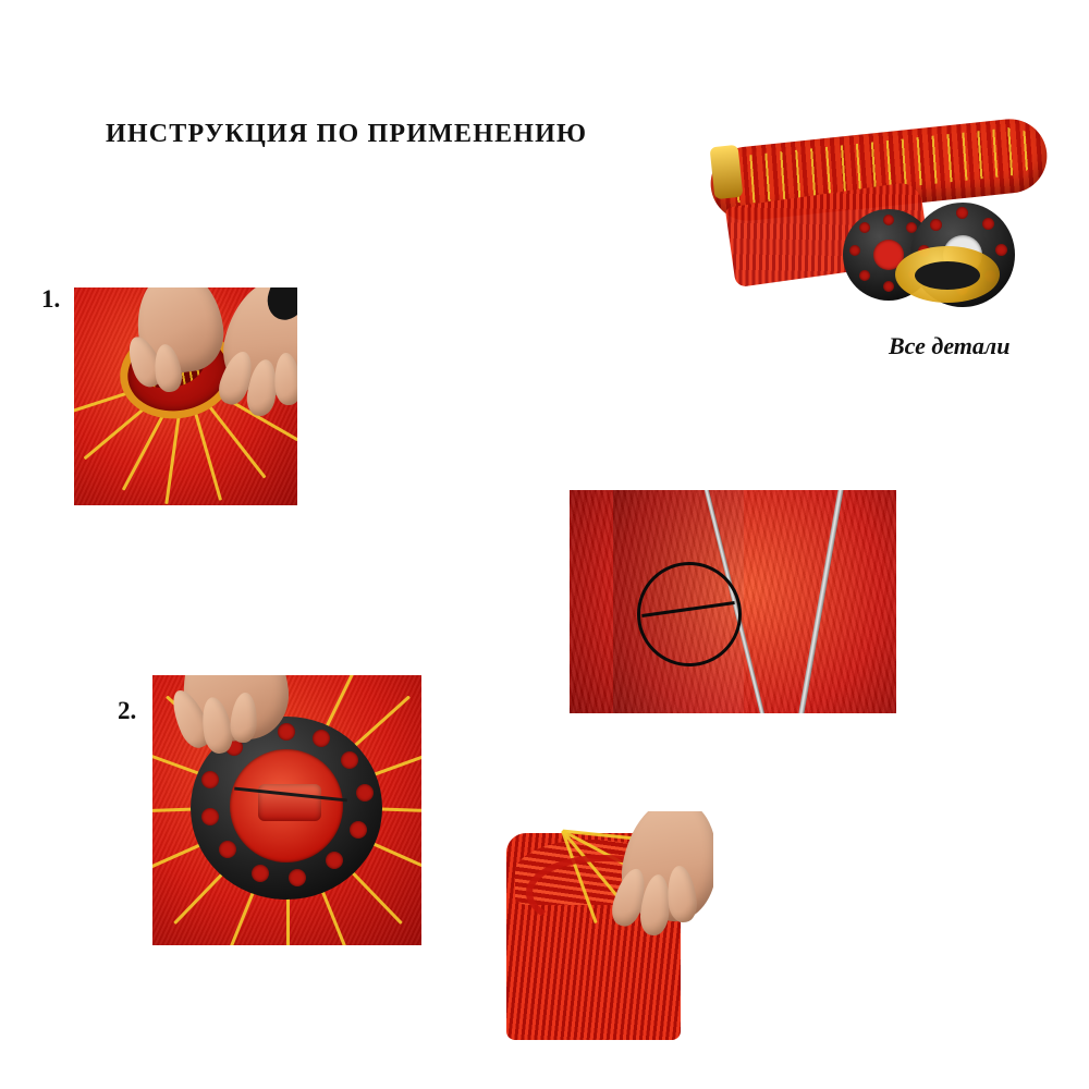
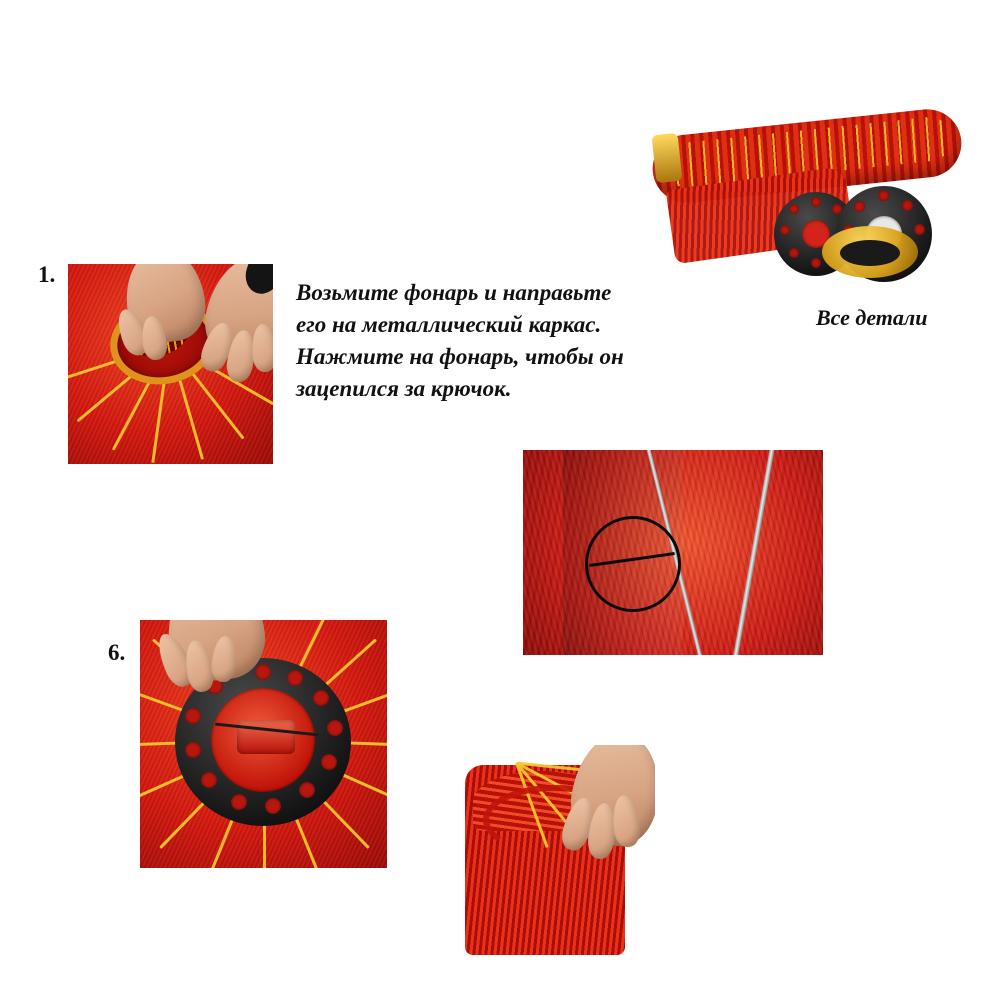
- ИНСТРУКЦИЯ ПО ПРИМЕНЕНИЮ
  Все детали
  1.
+ Возьмите фонарь и направьте его на металлический каркас. Нажмите на фонарь, чтобы он зацепился за крючок.
- 2.
+ 6.
